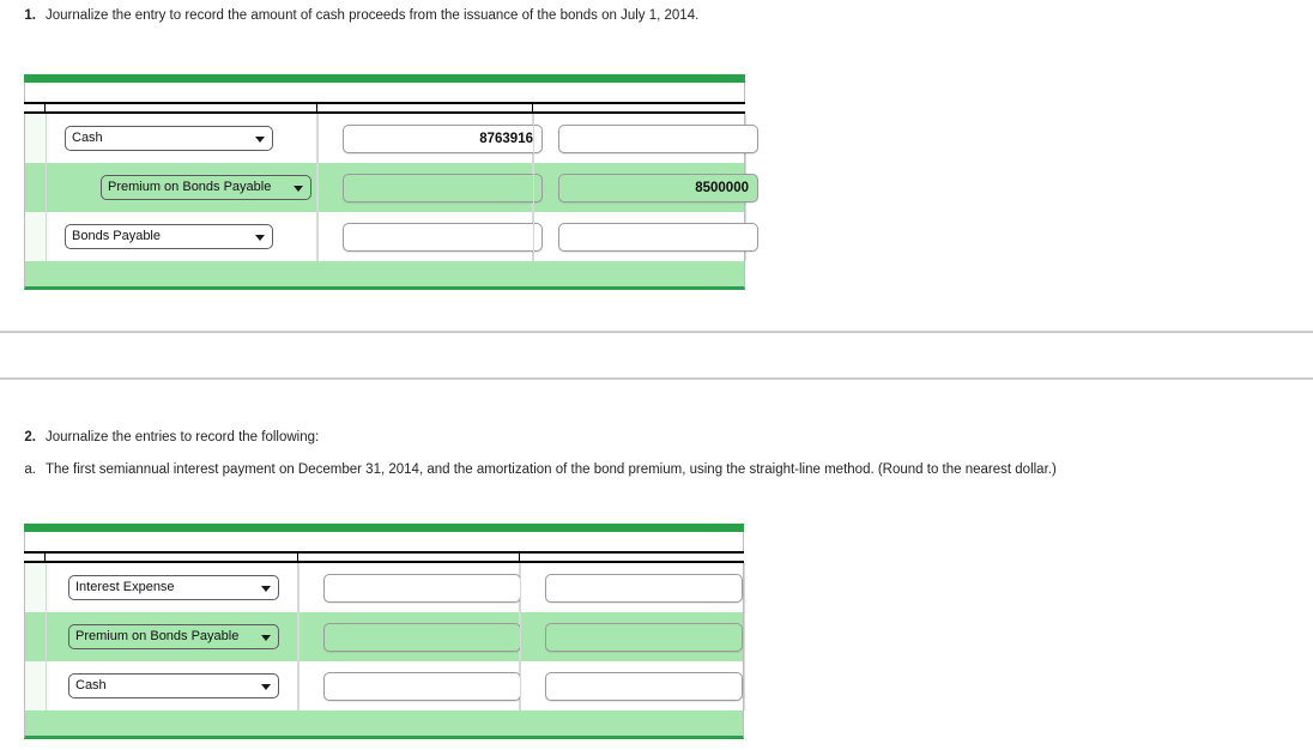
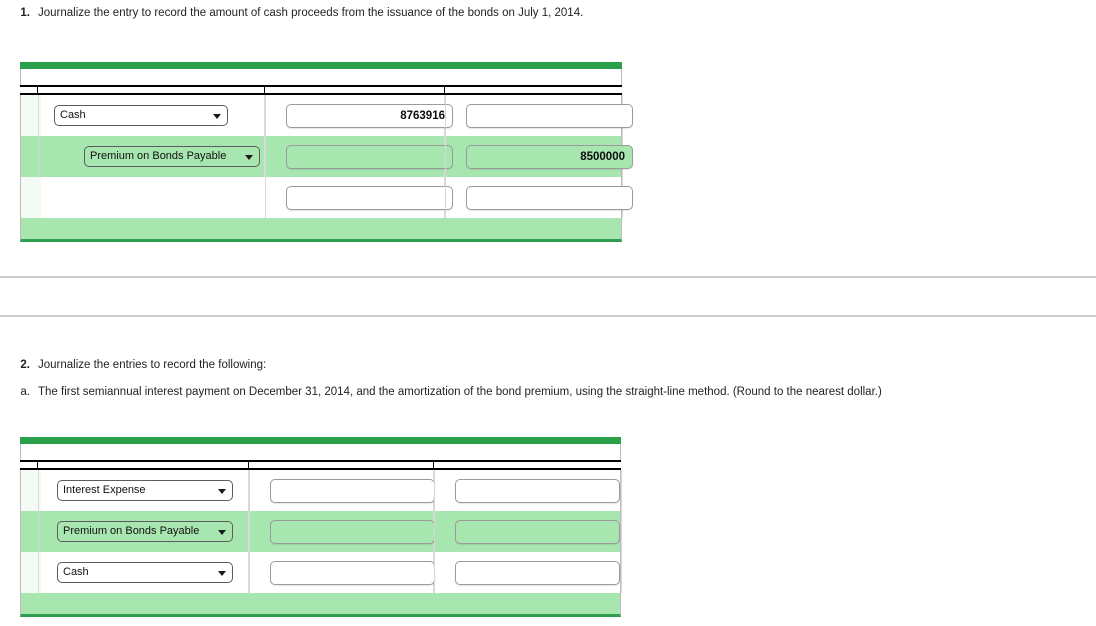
  1. Journalize the entry to record the amount of cash proceeds from the issuance of the bonds on July 1, 2014.
  Cash
  8763916
  Premium on Bonds Payable
  8500000
- Bonds Payable
  2. Journalize the entries to record the following:
  a. The first semiannual interest payment on December 31, 2014, and the amortization of the bond premium, using the straight-line method. (Round to the nearest dollar.)
  Interest Expense
  Premium on Bonds Payable
  Cash
